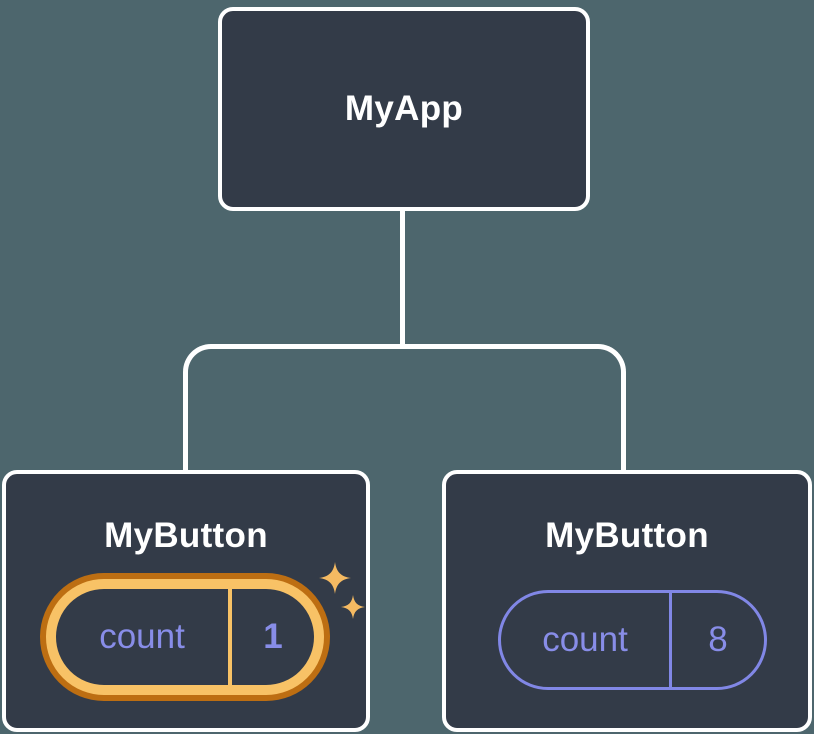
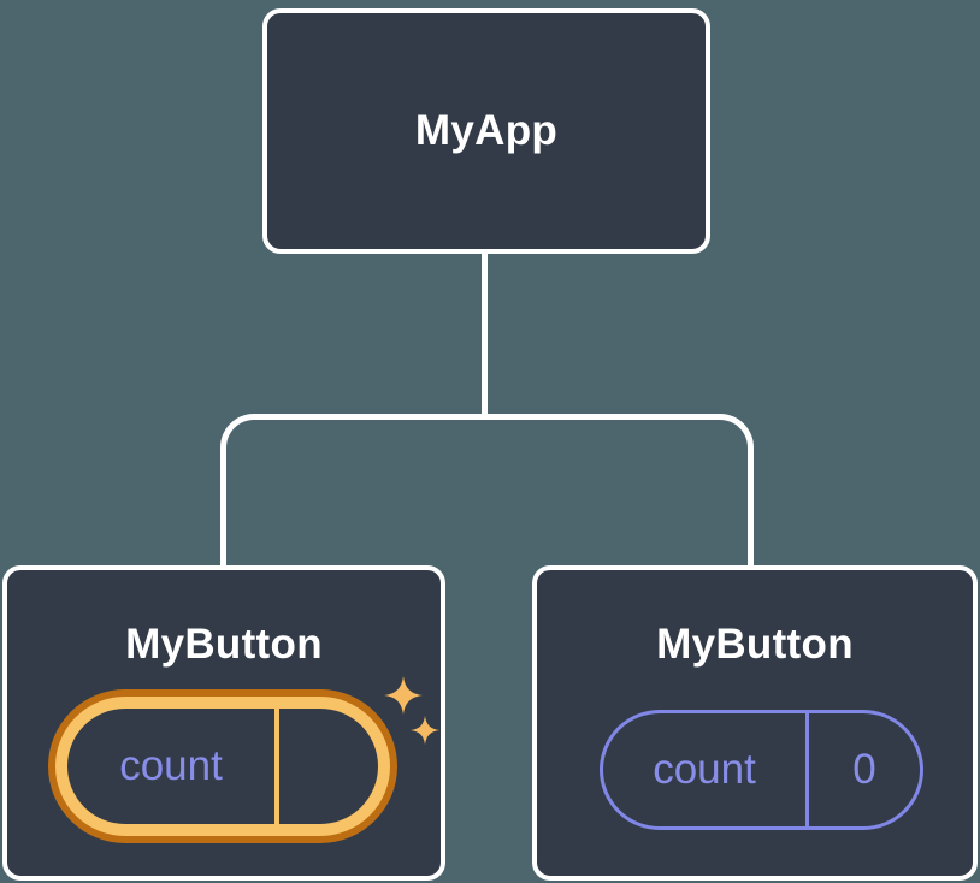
  MyApp
  MyButton
  count
- 1
  MyButton
  count
- 8
+ 0
